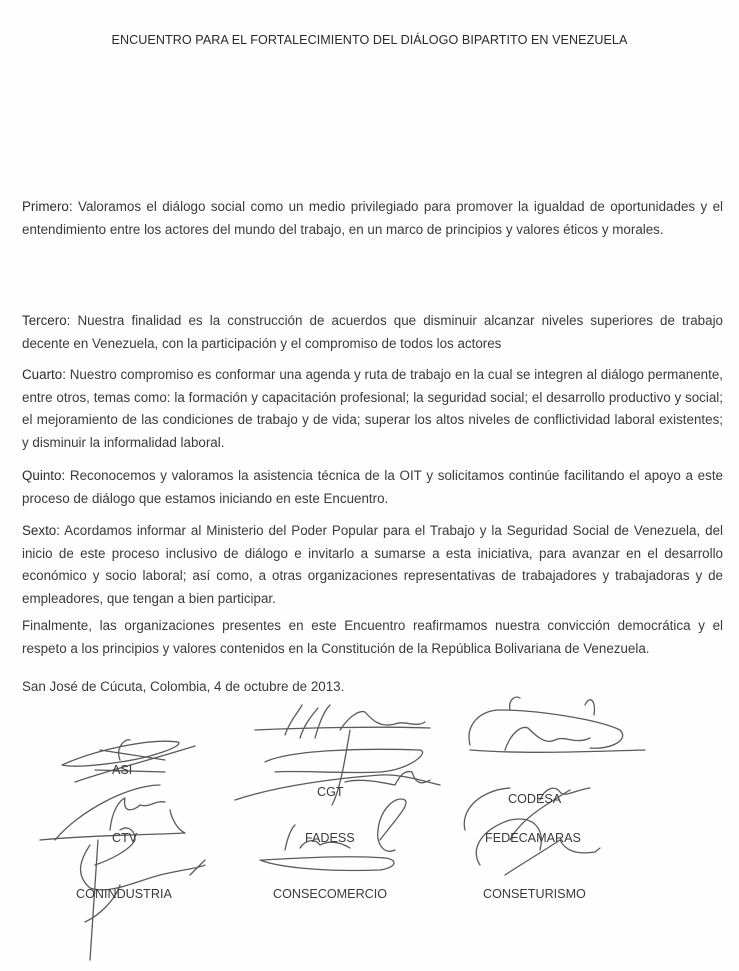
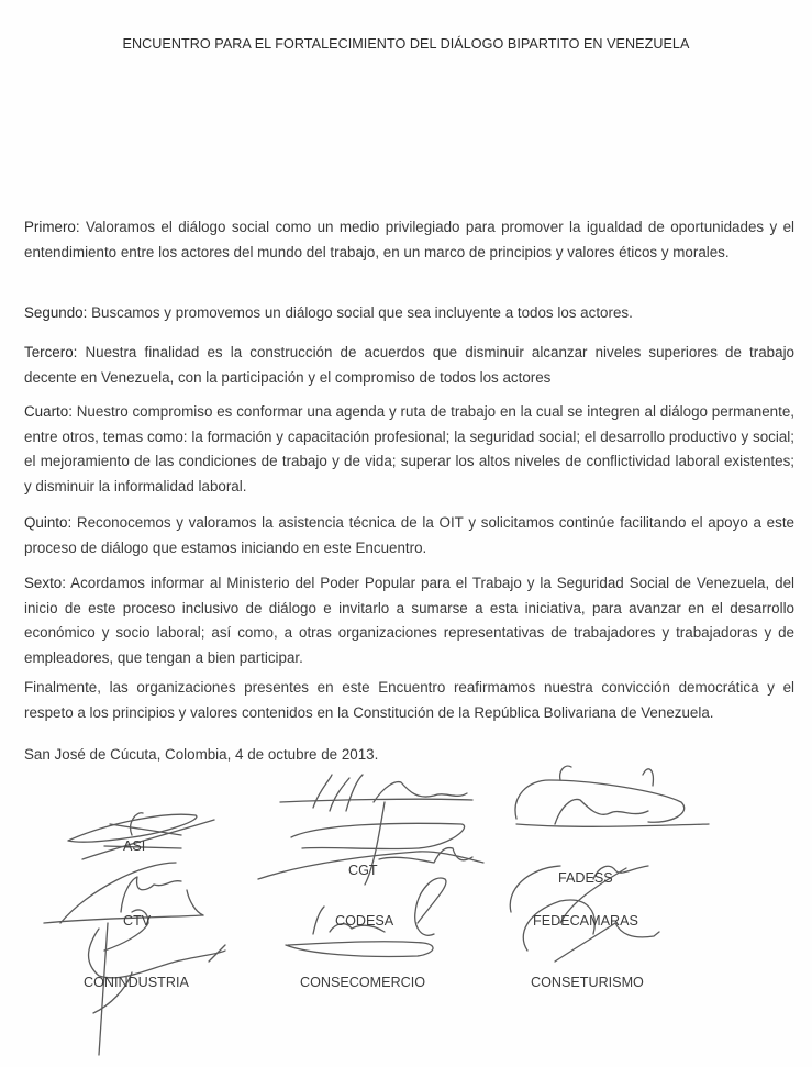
  ENCUENTRO PARA EL FORTALECIMIENTO DEL DIÁLOGO BIPARTITO EN VENEZUELA
  Primero: Valoramos el diálogo social como un medio privilegiado para promover la igualdad de oportunidades y el entendimiento entre los actores del mundo del trabajo, en un marco de principios y valores éticos y morales.
+ Segundo: Buscamos y promovemos un diálogo social que sea incluyente a todos los actores.
  Tercero: Nuestra finalidad es la construcción de acuerdos que disminuir alcanzar niveles superiores de trabajo decente en Venezuela, con la participación y el compromiso de todos los actores
  Cuarto: Nuestro compromiso es conformar una agenda y ruta de trabajo en la cual se integren al diálogo permanente, entre otros, temas como: la formación y capacitación profesional; la seguridad social; el desarrollo productivo y social; el mejoramiento de las condiciones de trabajo y de vida; superar los altos niveles de conflictividad laboral existentes; y disminuir la informalidad laboral.
  Quinto: Reconocemos y valoramos la asistencia técnica de la OIT y solicitamos continúe facilitando el apoyo a este proceso de diálogo que estamos iniciando en este Encuentro.
  Sexto: Acordamos informar al Ministerio del Poder Popular para el Trabajo y la Seguridad Social de Venezuela, del inicio de este proceso inclusivo de diálogo e invitarlo a sumarse a esta iniciativa, para avanzar en el desarrollo económico y socio laboral; así como, a otras organizaciones representativas de trabajadores y trabajadoras y de empleadores, que tengan a bien participar.
  Finalmente, las organizaciones presentes en este Encuentro reafirmamos nuestra convicción democrática y el respeto a los principios y valores contenidos en la Constitución de la República Bolivariana de Venezuela.
  San José de Cúcuta, Colombia, 4 de octubre de 2013.
  ASI
  CGT
- CODESA
+ FADESS
  CTV
- FADESS
+ CODESA
  FEDECAMARAS
  CONINDUSTRIA
  CONSECOMERCIO
  CONSETURISMO
